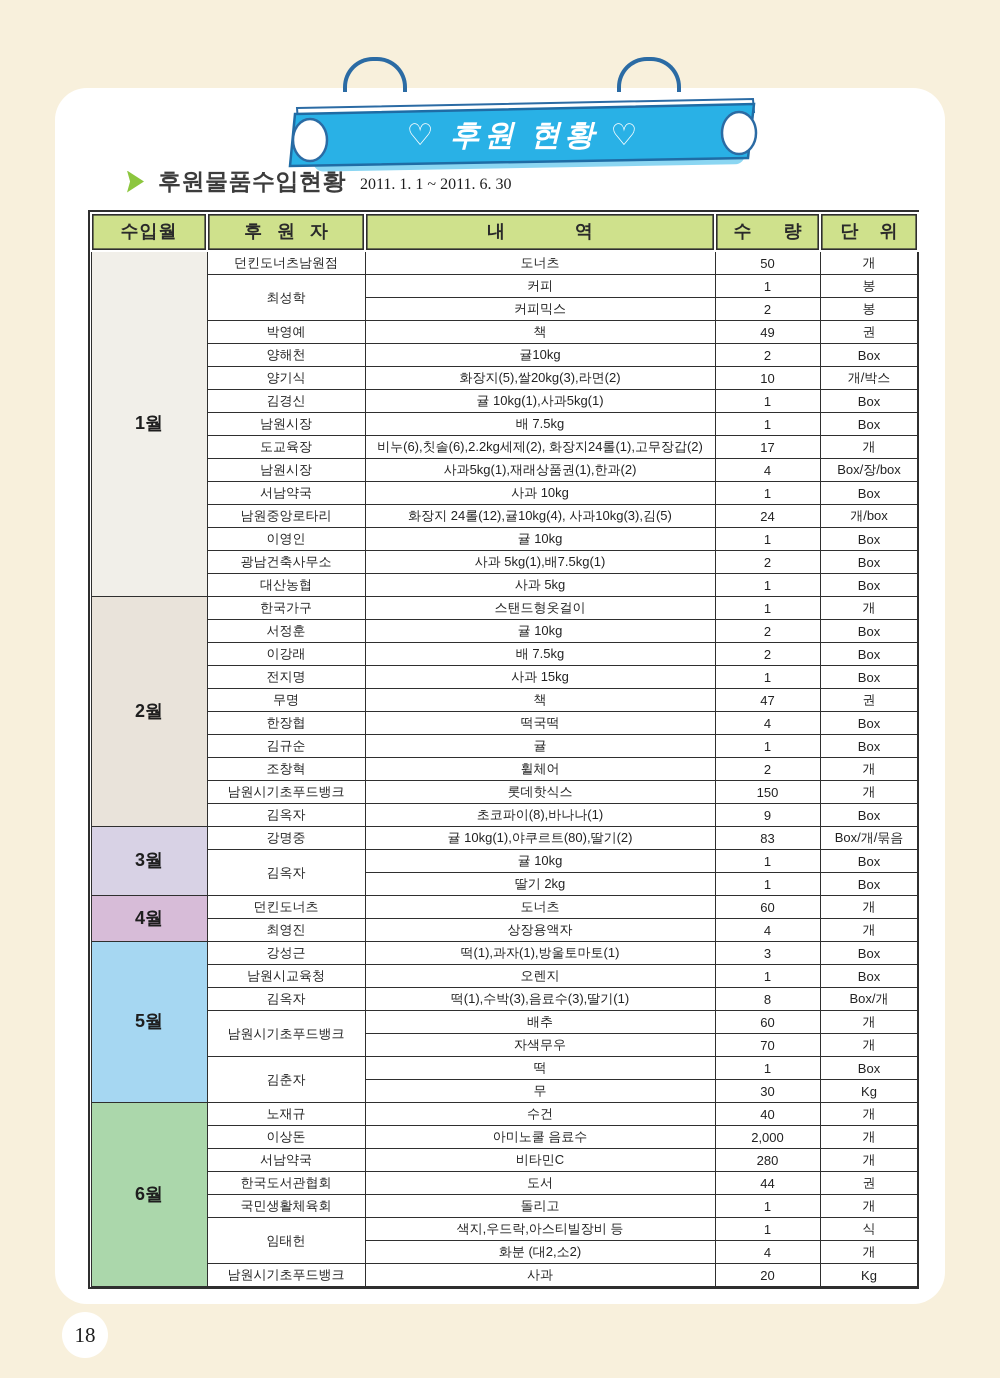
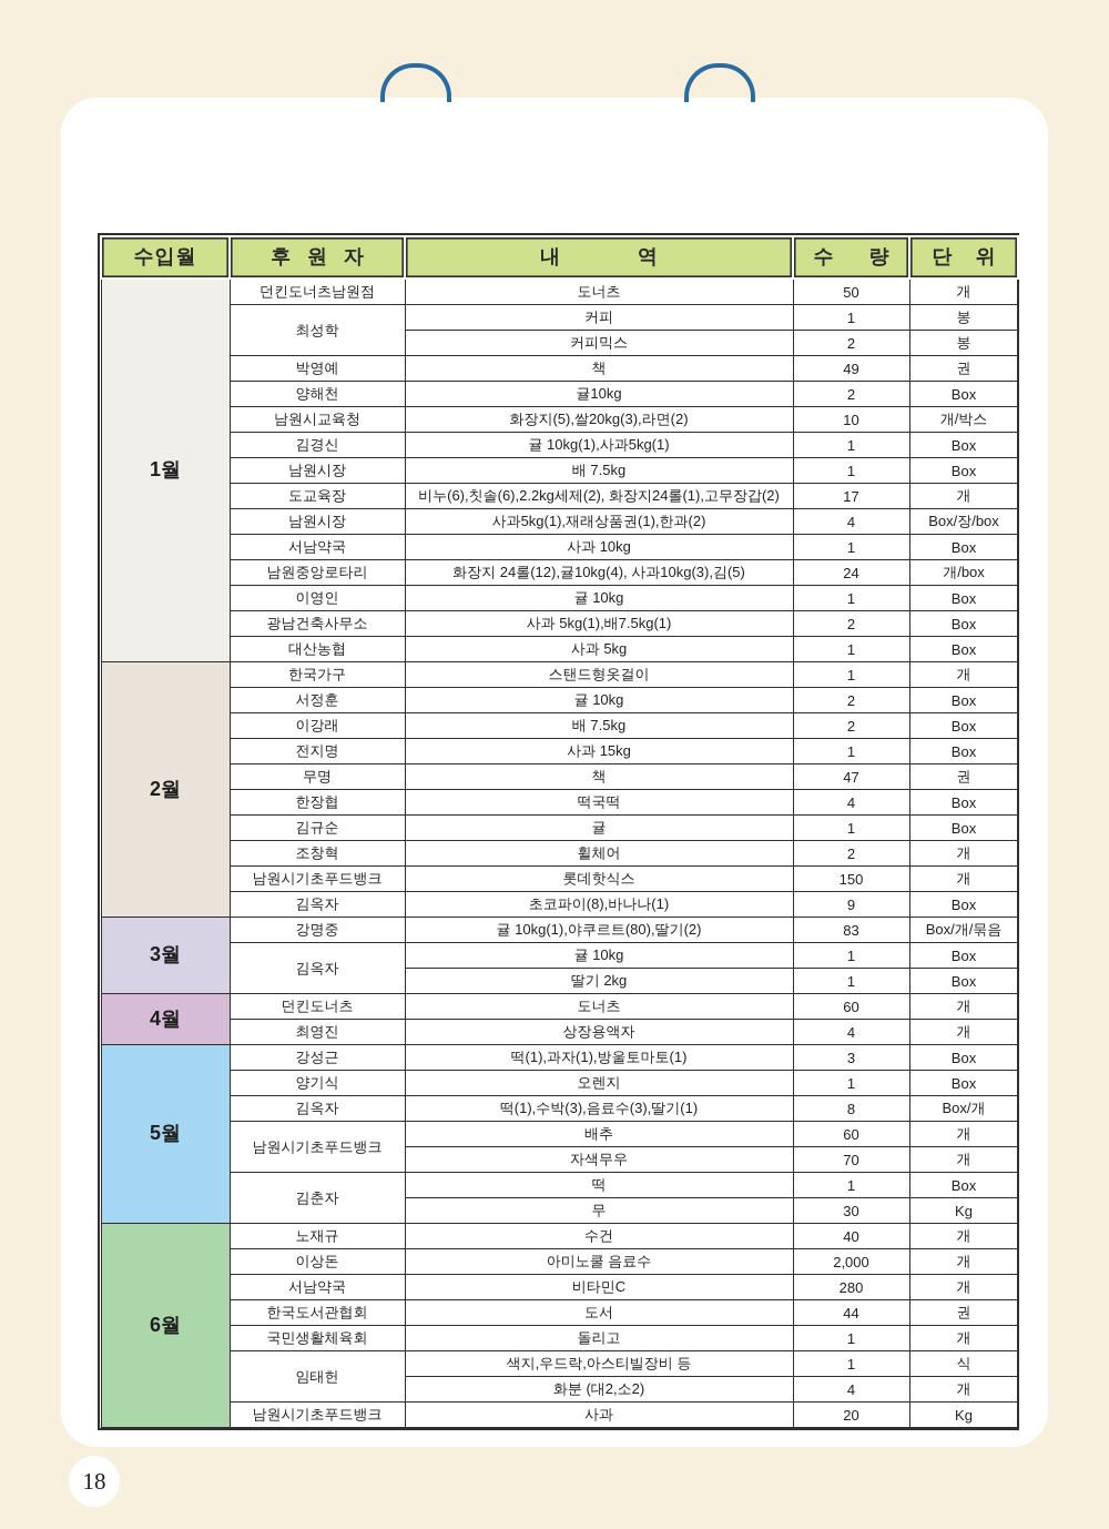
- ♡ 후원 현황 ♡
- 후원물품수입현황
- 2011. 1. 1 ~ 2011. 6. 30
  수입월	후 원 자	내 역	수 량	단 위
  1월	던킨도너츠남원점	도너츠	50	개
  최성학	커피	1	봉
  커피믹스	2	봉
  박영예	책	49	권
  양해천	귤10kg	2	Box
- 양기식	화장지(5),쌀20kg(3),라면(2)	10	개/박스
+ 남원시교육청	화장지(5),쌀20kg(3),라면(2)	10	개/박스
  김경신	귤 10kg(1),사과5kg(1)	1	Box
  남원시장	배 7.5kg	1	Box
  도교육장	비누(6),칫솔(6),2.2kg세제(2), 화장지24롤(1),고무장갑(2)	17	개
  남원시장	사과5kg(1),재래상품권(1),한과(2)	4	Box/장/box
  서남약국	사과 10kg	1	Box
  남원중앙로타리	화장지 24롤(12),귤10kg(4), 사과10kg(3),김(5)	24	개/box
  이영인	귤 10kg	1	Box
  광남건축사무소	사과 5kg(1),배7.5kg(1)	2	Box
  대산농협	사과 5kg	1	Box
  2월	한국가구	스탠드형옷걸이	1	개
  서정훈	귤 10kg	2	Box
  이강래	배 7.5kg	2	Box
  전지명	사과 15kg	1	Box
  무명	책	47	권
  한장협	떡국떡	4	Box
  김규순	귤	1	Box
  조창혁	휠체어	2	개
  남원시기초푸드뱅크	롯데핫식스	150	개
  김옥자	초코파이(8),바나나(1)	9	Box
  3월	강명중	귤 10kg(1),야쿠르트(80),딸기(2)	83	Box/개/묶음
  김옥자	귤 10kg	1	Box
  딸기 2kg	1	Box
  4월	던킨도너츠	도너츠	60	개
  최영진	상장용액자	4	개
  5월	강성근	떡(1),과자(1),방울토마토(1)	3	Box
- 남원시교육청	오렌지	1	Box
+ 양기식	오렌지	1	Box
  김옥자	떡(1),수박(3),음료수(3),딸기(1)	8	Box/개
  남원시기초푸드뱅크	배추	60	개
  자색무우	70	개
  김춘자	떡	1	Box
  무	30	Kg
  6월	노재규	수건	40	개
  이상돈	아미노쿨 음료수	2,000	개
  서남약국	비타민C	280	개
  한국도서관협회	도서	44	권
  국민생활체육회	돌리고	1	개
  임태헌	색지,우드락,아스티빌장비 등	1	식
  화분 (대2,소2)	4	개
  남원시기초푸드뱅크	사과	20	Kg
  18
